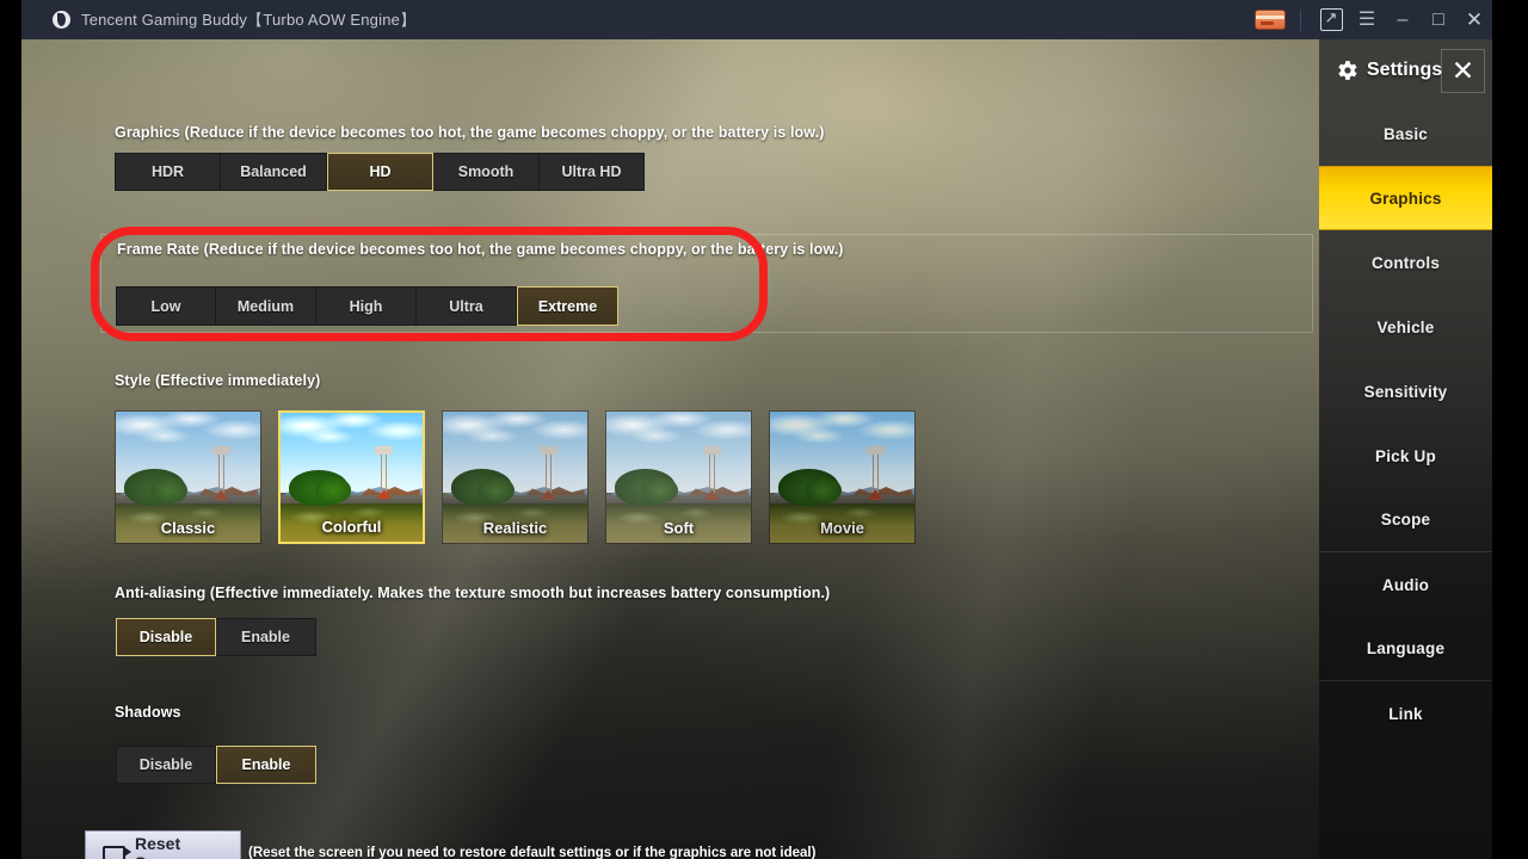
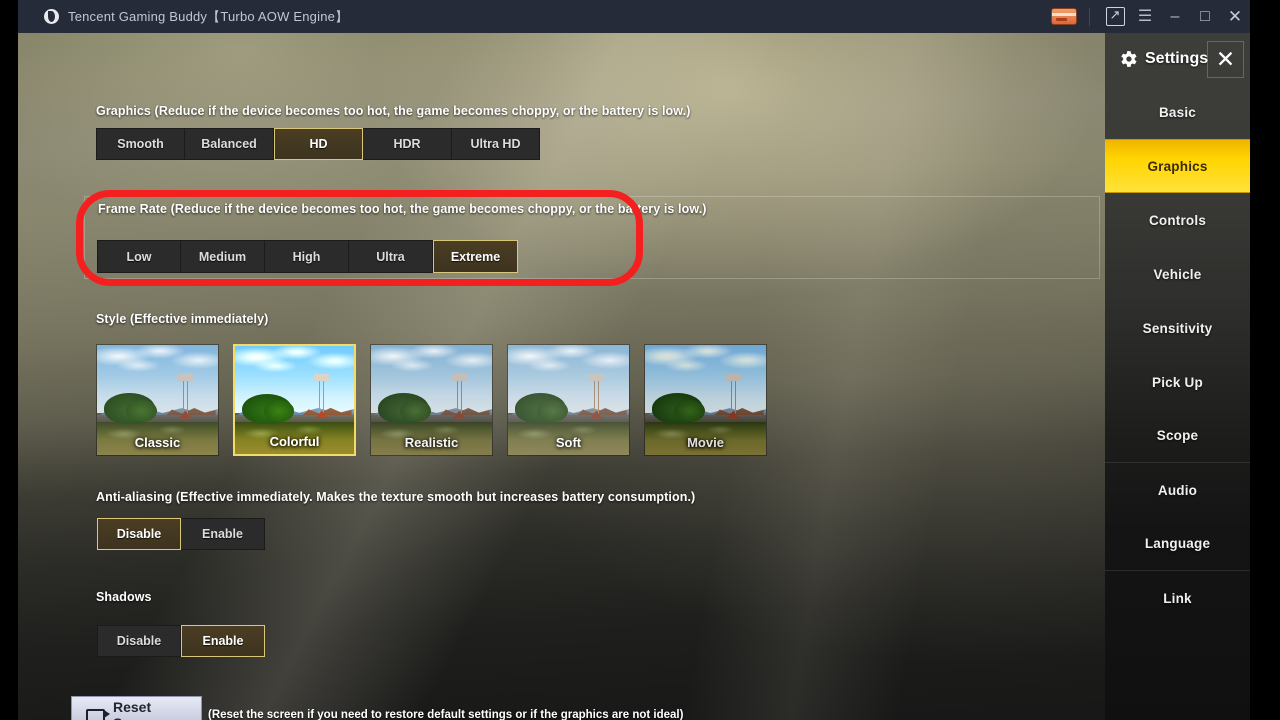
  Tencent Gaming Buddy【Turbo AOW Engine】
  ☰
  –
  □
  ✕
  Graphics (Reduce if the device becomes too hot, the game becomes choppy, or the battery is low.)
- HDR
+ Smooth
  Balanced
  HD
- Smooth
+ HDR
  Ultra HD
  Frame Rate (Reduce if the device becomes too hot, the game becomes choppy, or the battery is low.)
  Low
  Medium
  High
  Ultra
  Extreme
  Style (Effective immediately)
  Classic
  Colorful
  Realistic
  Soft
  Movie
  Anti-aliasing (Effective immediately. Makes the texture smooth but increases battery consumption.)
  Disable
  Enable
  Shadows
  Disable
  Enable
  (Reset the screen if you need to restore default settings or if the graphics are not ideal)
  Settings
  ✕
  Basic
  Graphics
  Controls
  Vehicle
  Sensitivity
  Pick Up
  Scope
  Audio
  Language
  Link
